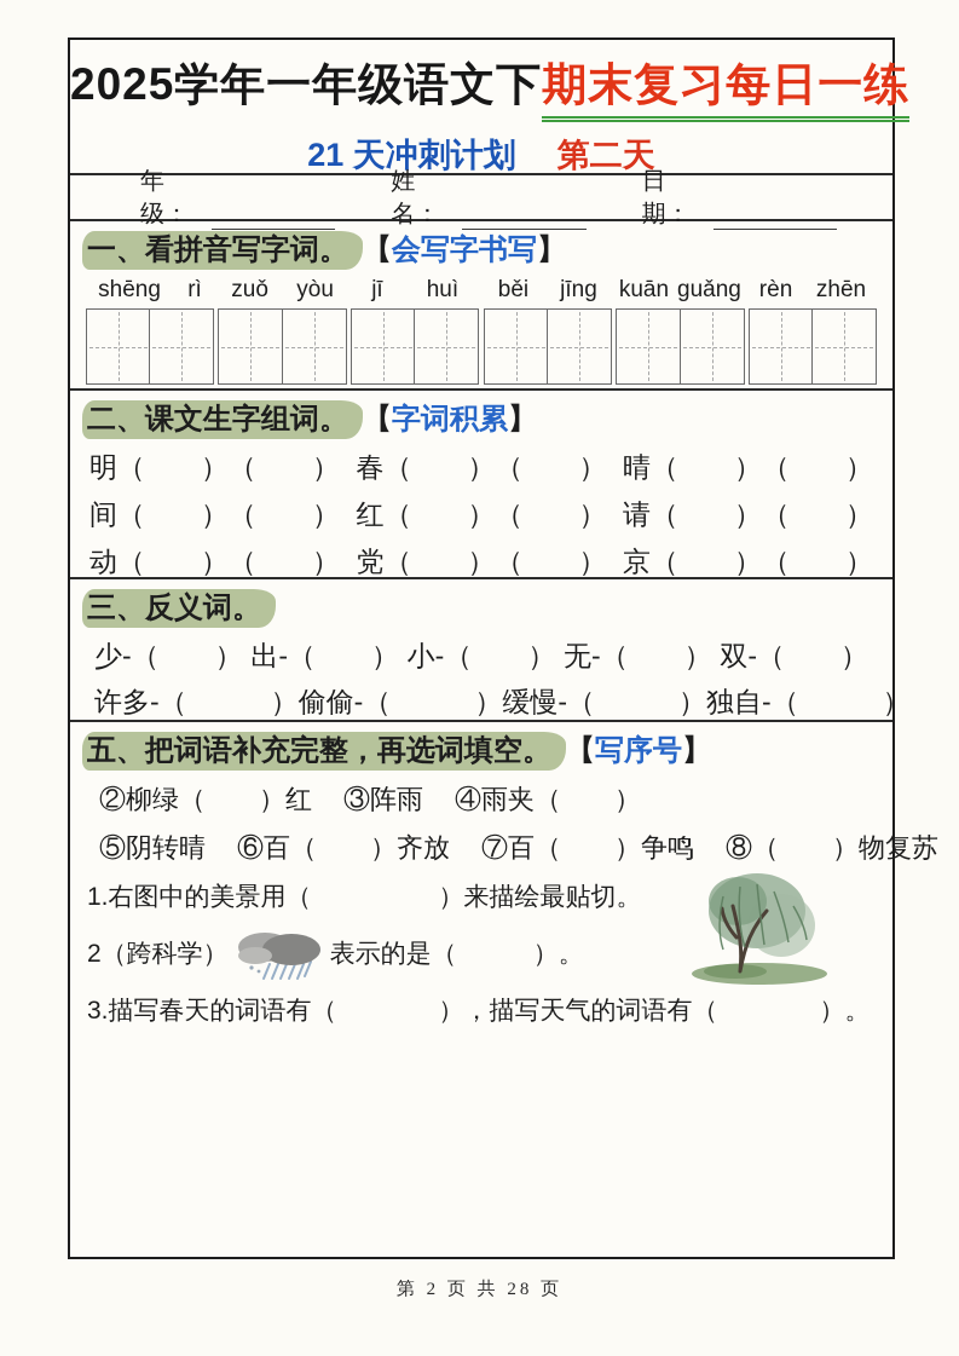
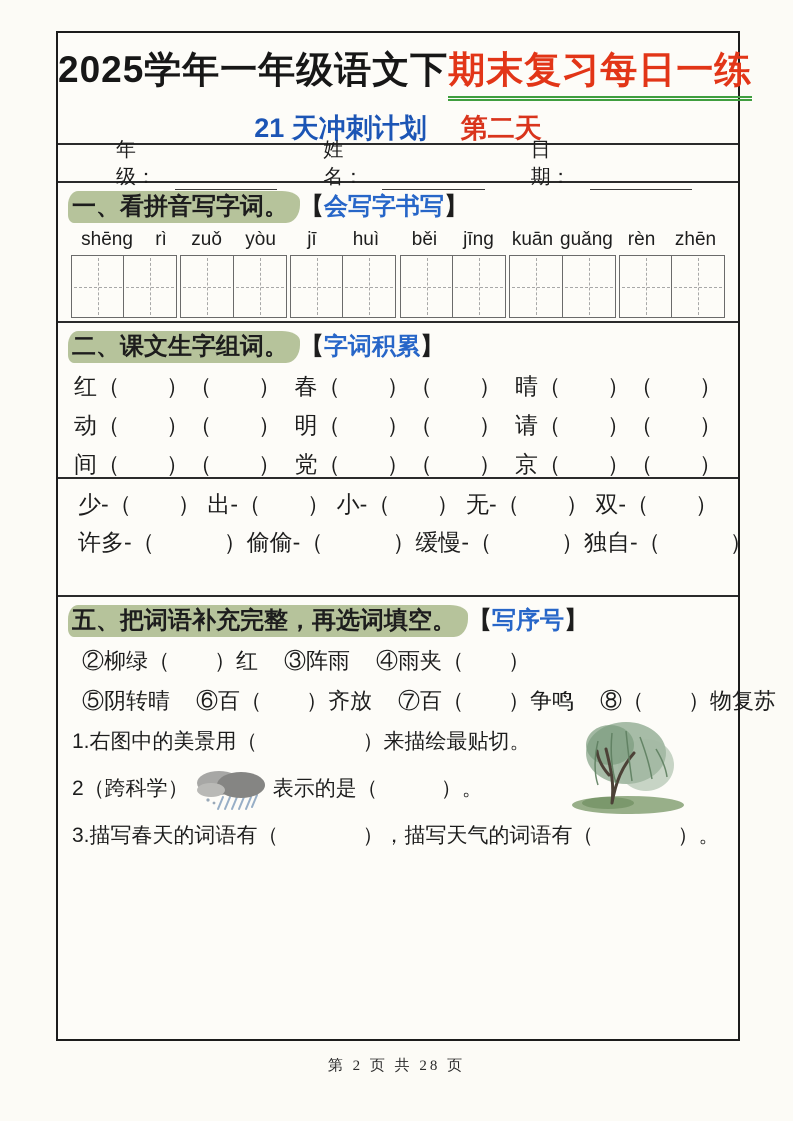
  2025学年一年级语文下期末复习每日一练
  21 天冲刺计划 第二天
  年级：
  姓名：
  日期：
  一、看拼音写字词。 【会写字书写】
  shēng
  rì
  zuǒ
  yòu
  jī
  huì
  běi
  jīng
  kuān
  guǎng
  rèn
  zhēn
  二、课文生字组词。 【字词积累】
- 明（ ）（ ）
+ 红（ ）（ ）
  春（ ）（ ）
  晴（ ）（ ）
- 间（ ）（ ）
+ 动（ ）（ ）
- 红（ ）（ ）
+ 明（ ）（ ）
  请（ ）（ ）
- 动（ ）（ ）
+ 间（ ）（ ）
  党（ ）（ ）
  京（ ）（ ）
- 三、反义词。
  少-（ ）
  出-（ ）
  小-（ ）
  无-（ ）
  双-（ ）
  许多-（ ）
  偷偷-（ ）
  缓慢-（ ）
  独自-（ ）
  五、把词语补充完整，再选词填空。 【写序号】
  ②柳绿（ ）红
  ③阵雨
  ④雨夹（ ）
  ⑤阴转晴
  ⑥百（ ）齐放
  ⑦百（ ）争鸣
  ⑧（ ）物复苏
  1.右图中的美景用（ ）来描绘最贴切。
  2（跨科学）
  表示的是（ ）。
  3.描写春天的词语有（ ），描写天气的词语有（ ）。
  第 2 页 共 28 页
